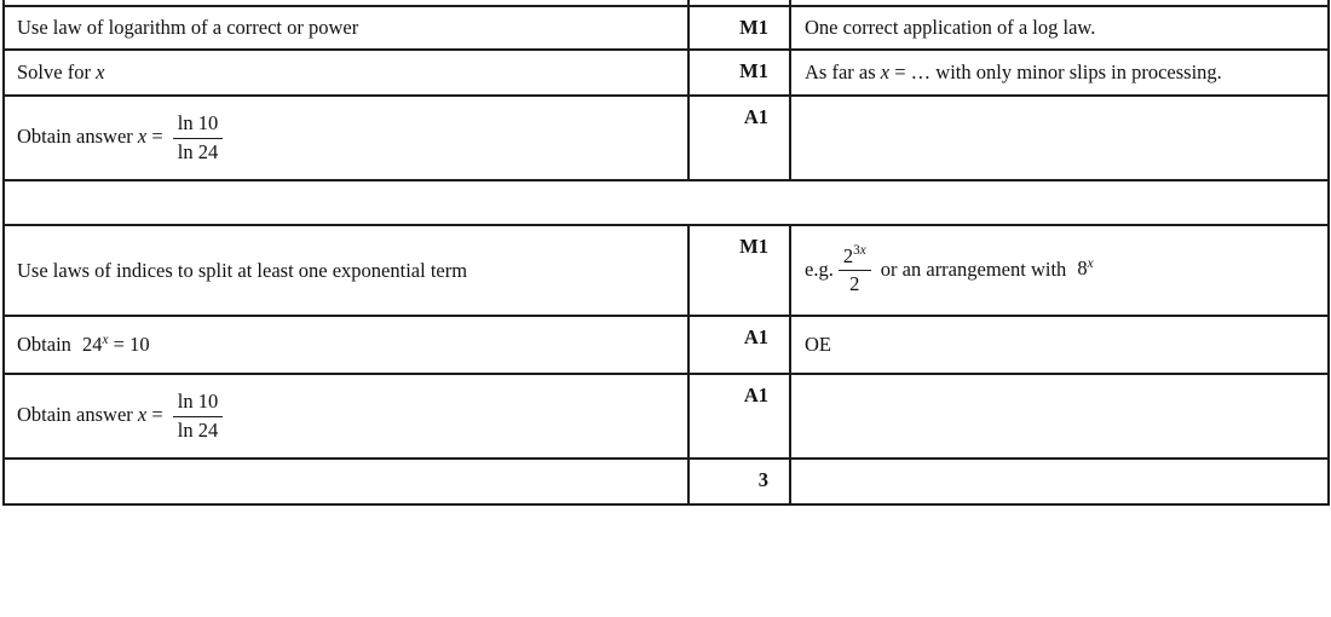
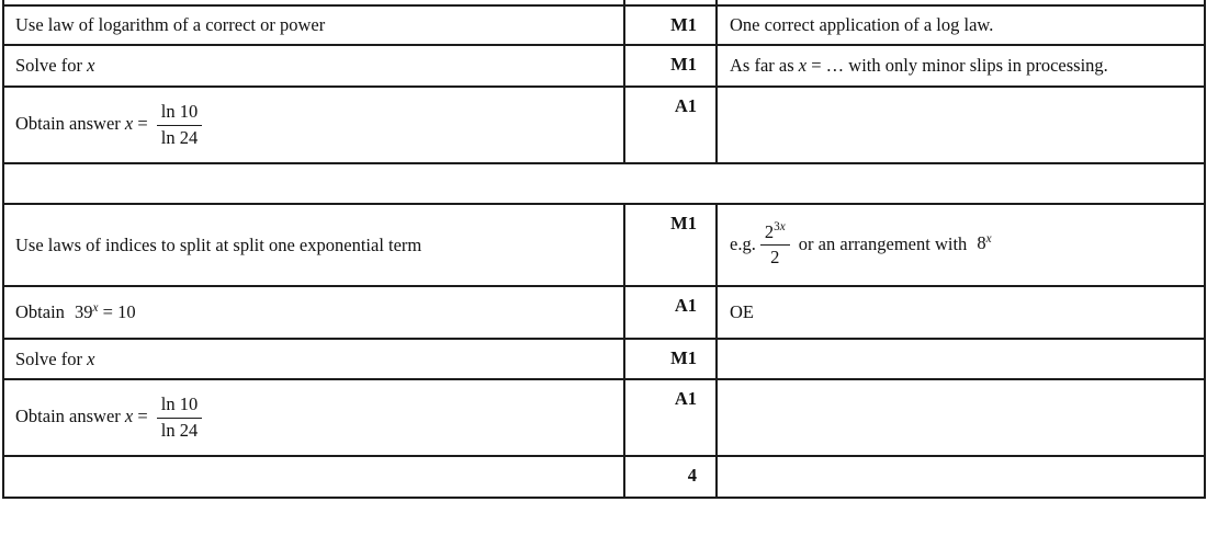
  Use law of logarithm of a correct or power	M1	One correct application of a log law.
  Solve for x	M1	As far as x = … with only minor slips in processing.
  Obtain answer x = ln 10ln 24	A1
- Use laws of indices to split at least one exponential term	M1	e.g.23x2 or an arrangement with 8x
+ Use laws of indices to split at split one exponential term	M1	e.g.23x2 or an arrangement with 8x
- Obtain 24x = 10	A1	OE
+ Obtain 39x = 10	A1	OE
+ Solve for x	M1
  Obtain answer x = ln 10ln 24	A1
- 	3
+ 	4
